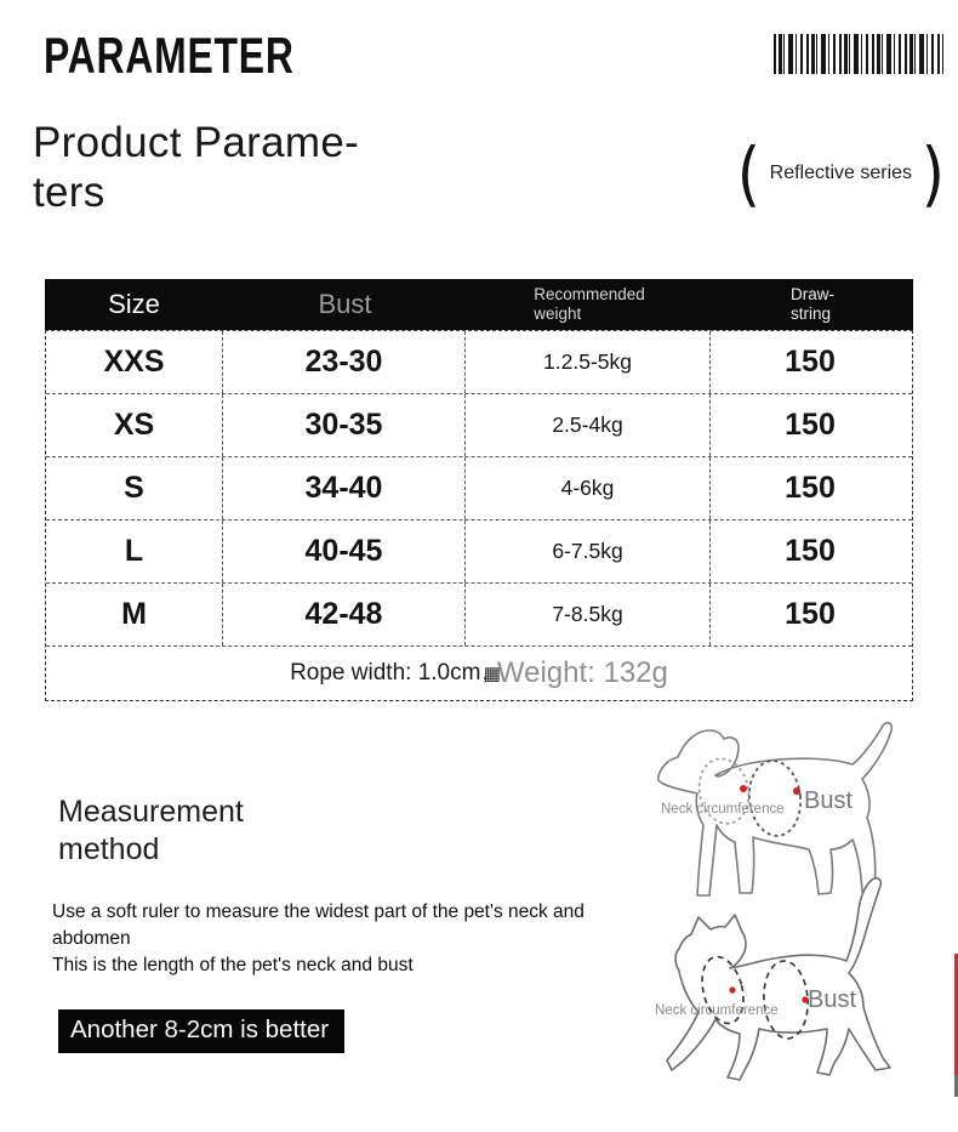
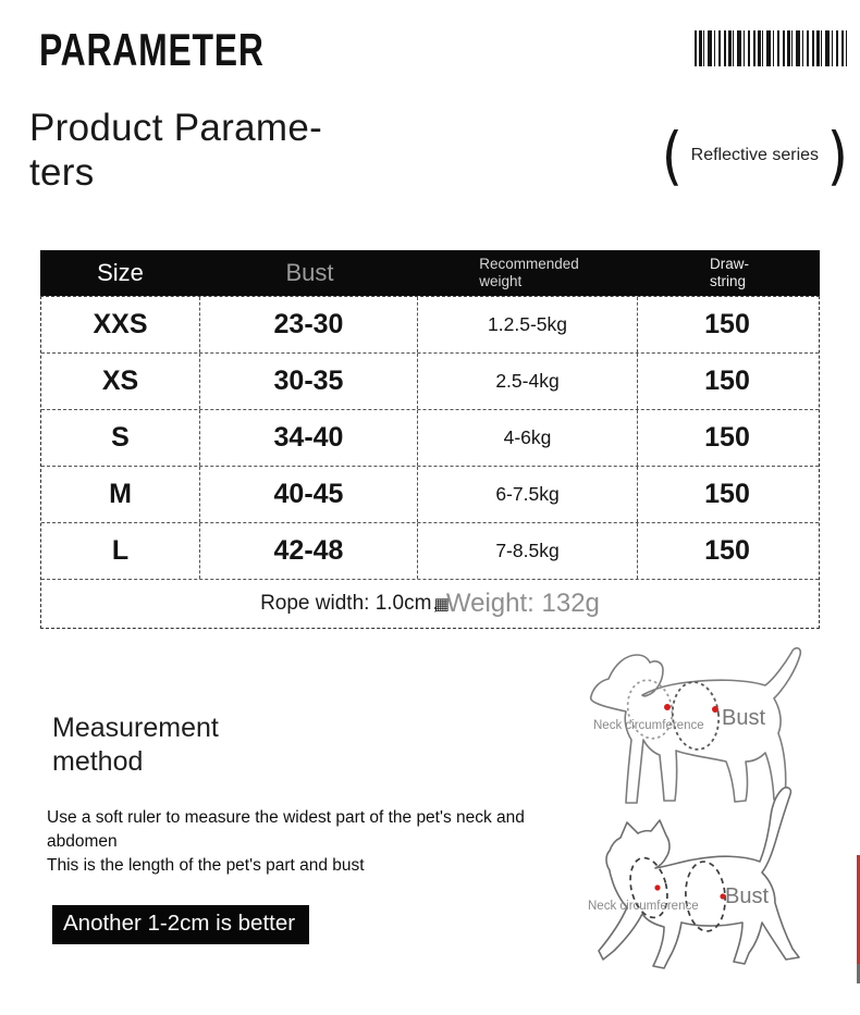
  PARAMETER
  Product Parame-
  ters
  (
  Reflective series
  )
  Size
  Bust
  Recommended
  weight
  Draw-
  string
  XXS
  23-30
  1.2.5-5kg
  150
  XS
  30-35
  2.5-4kg
  150
  S
  34-40
  4-6kg
  150
- L
+ M
  40-45
  6-7.5kg
  150
- M
+ L
  42-48
  7-8.5kg
  150
  Rope width: 1.0cm
  ,
  ▦
  Weight: 132g
  Measurement
  method
  Use a soft ruler to measure the widest part of the pet's neck and abdomen
- This is the length of the pet's neck and bust
+ This is the length of the pet's part and bust
- Another 8-2cm is better
+ Another 1-2cm is better
  Neck circumference
  Bust
  Neck circumference
  Bust
